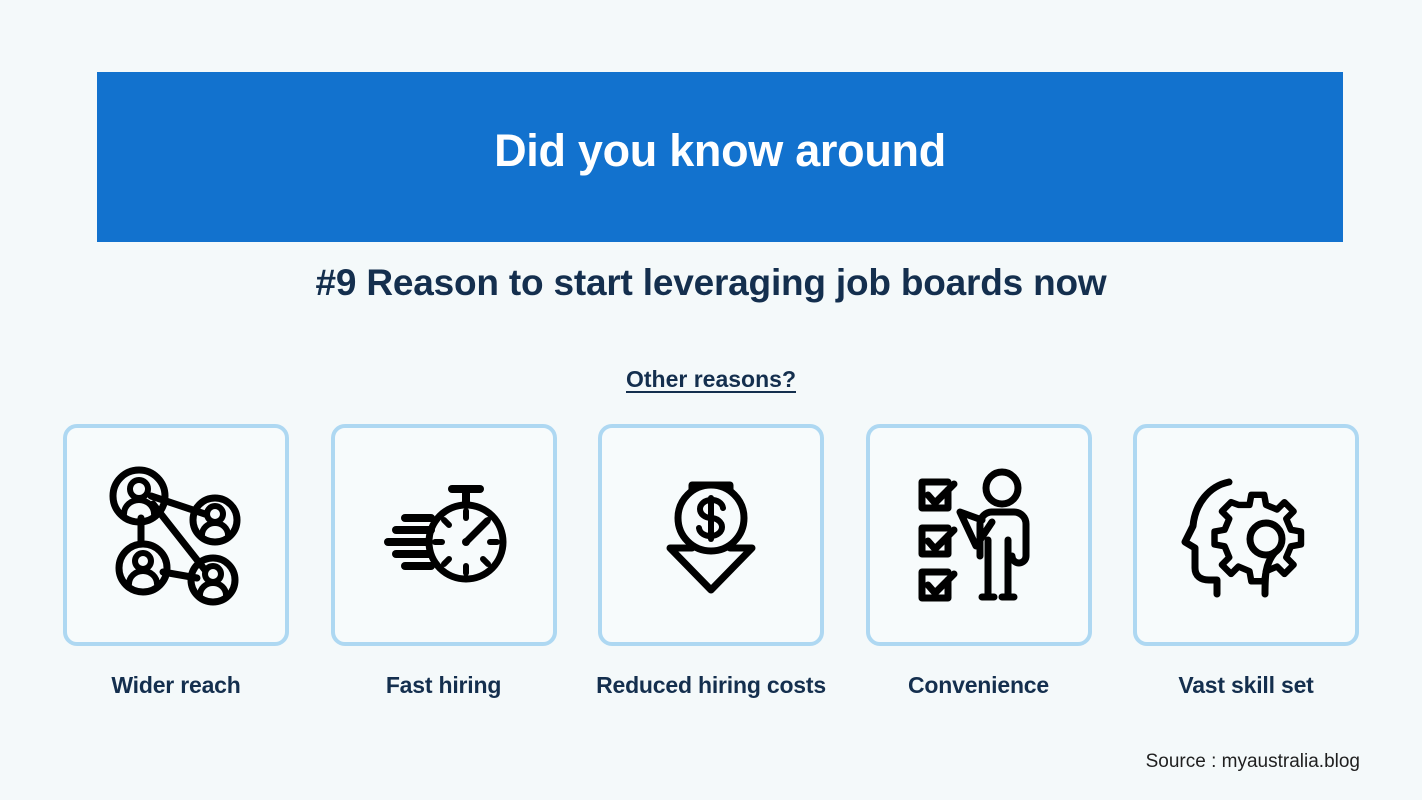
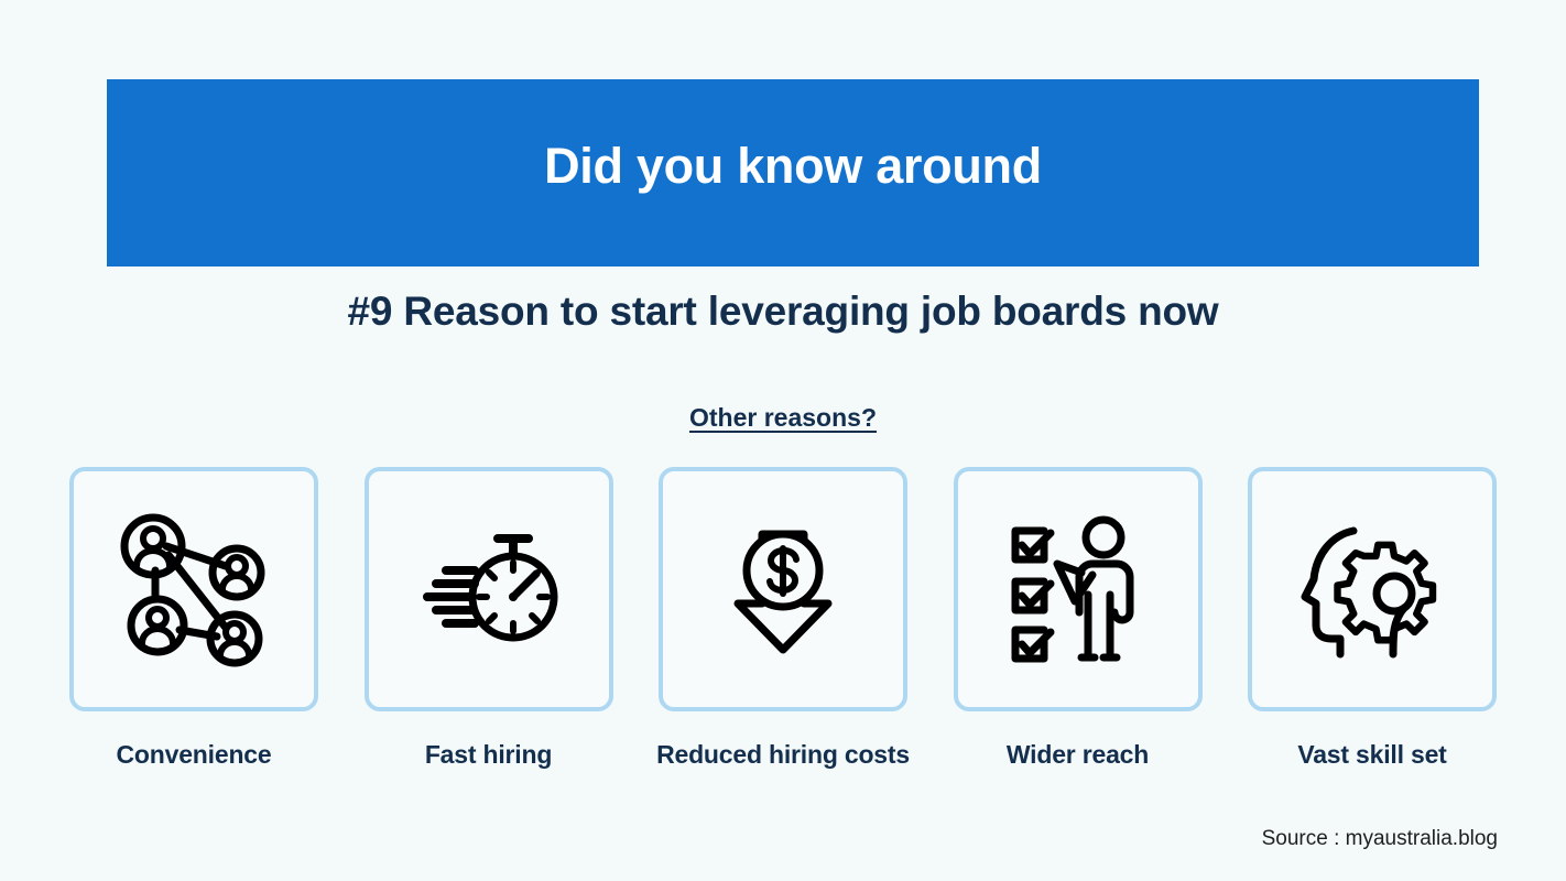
  Did you know around
  #9 Reason to start leveraging job boards now
  Other reasons?
- Wider reach
+ Convenience
  Fast hiring
  Reduced hiring costs
- Convenience
+ Wider reach
  Vast skill set
  Source : myaustralia.blog
